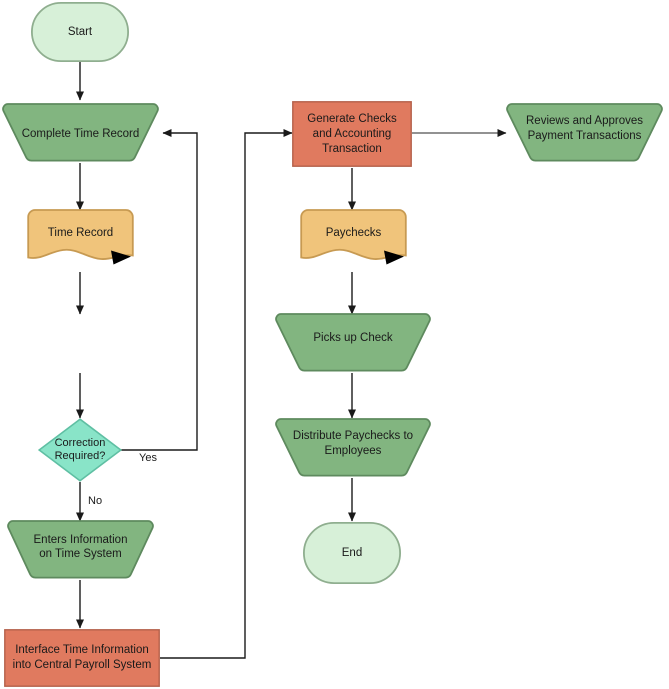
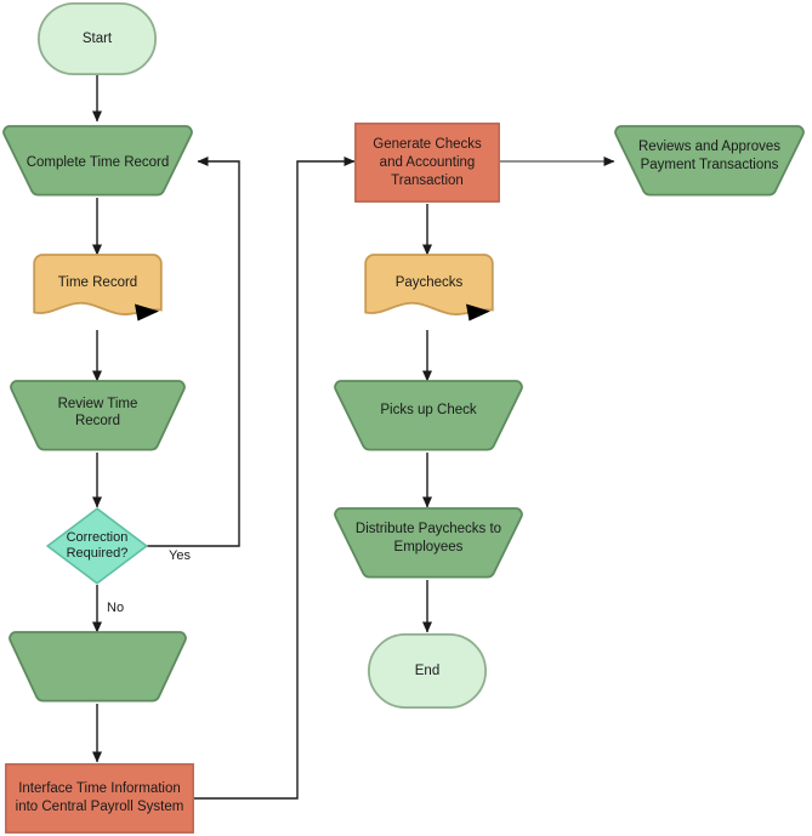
  Start
  Complete Time Record
  Time Record
+ Review Time
+ Record
  Correction
  Required?
  Yes
  No
- Enters Information
- on Time System
  Interface Time Information
  into Central Payroll System
  Generate Checks
  and Accounting
  Transaction
  Reviews and Approves
  Payment Transactions
  Paychecks
  Picks up Check
  Distribute Paychecks to
  Employees
  End
